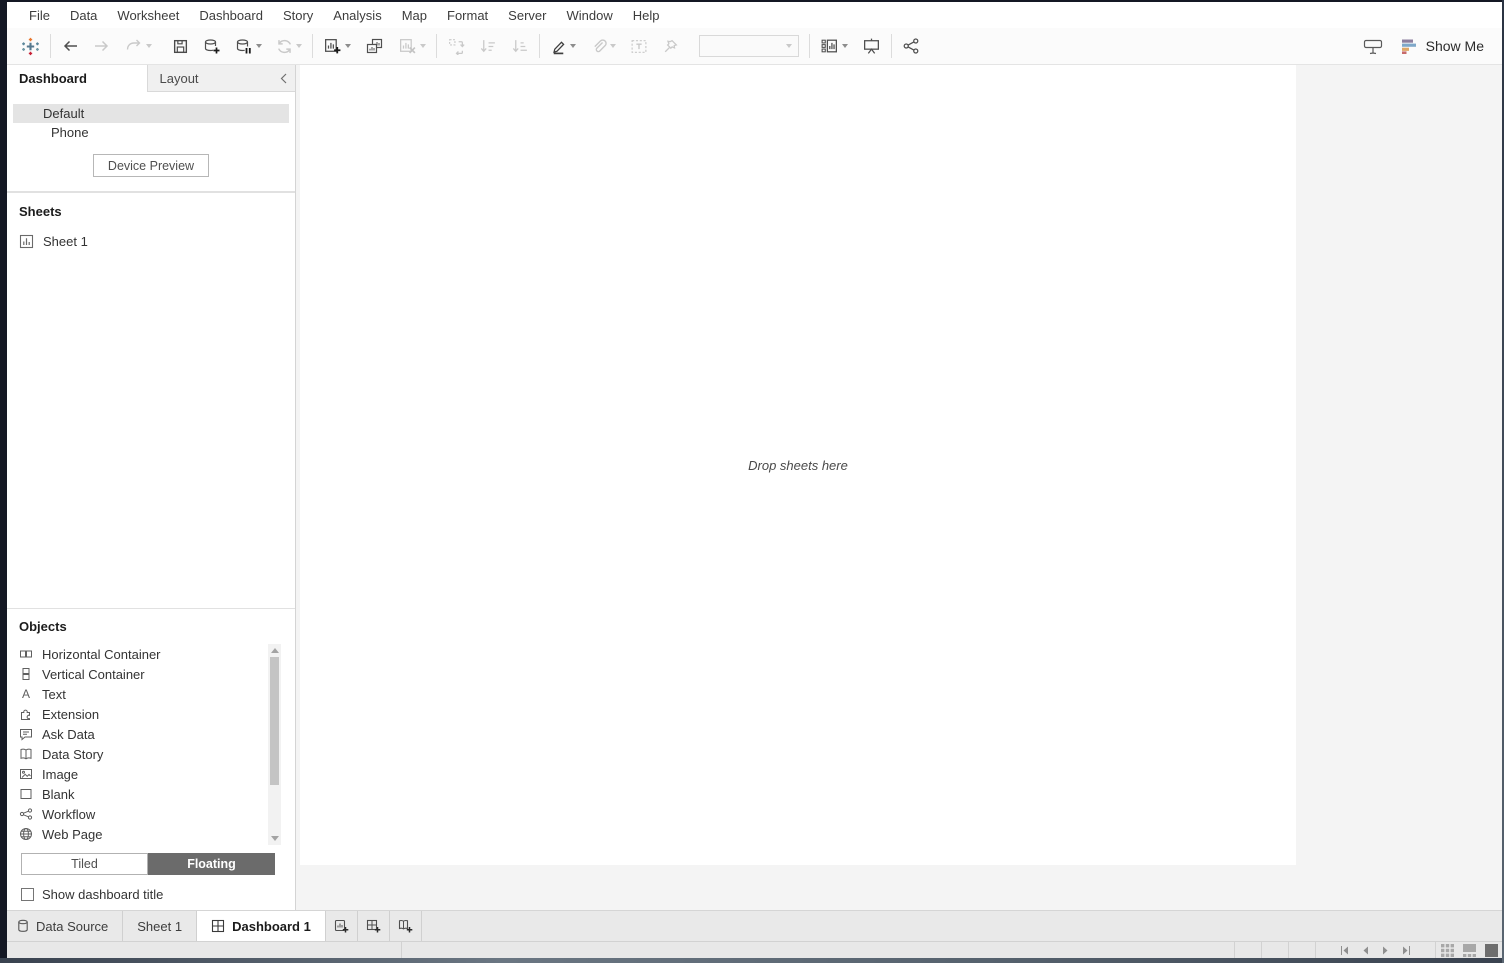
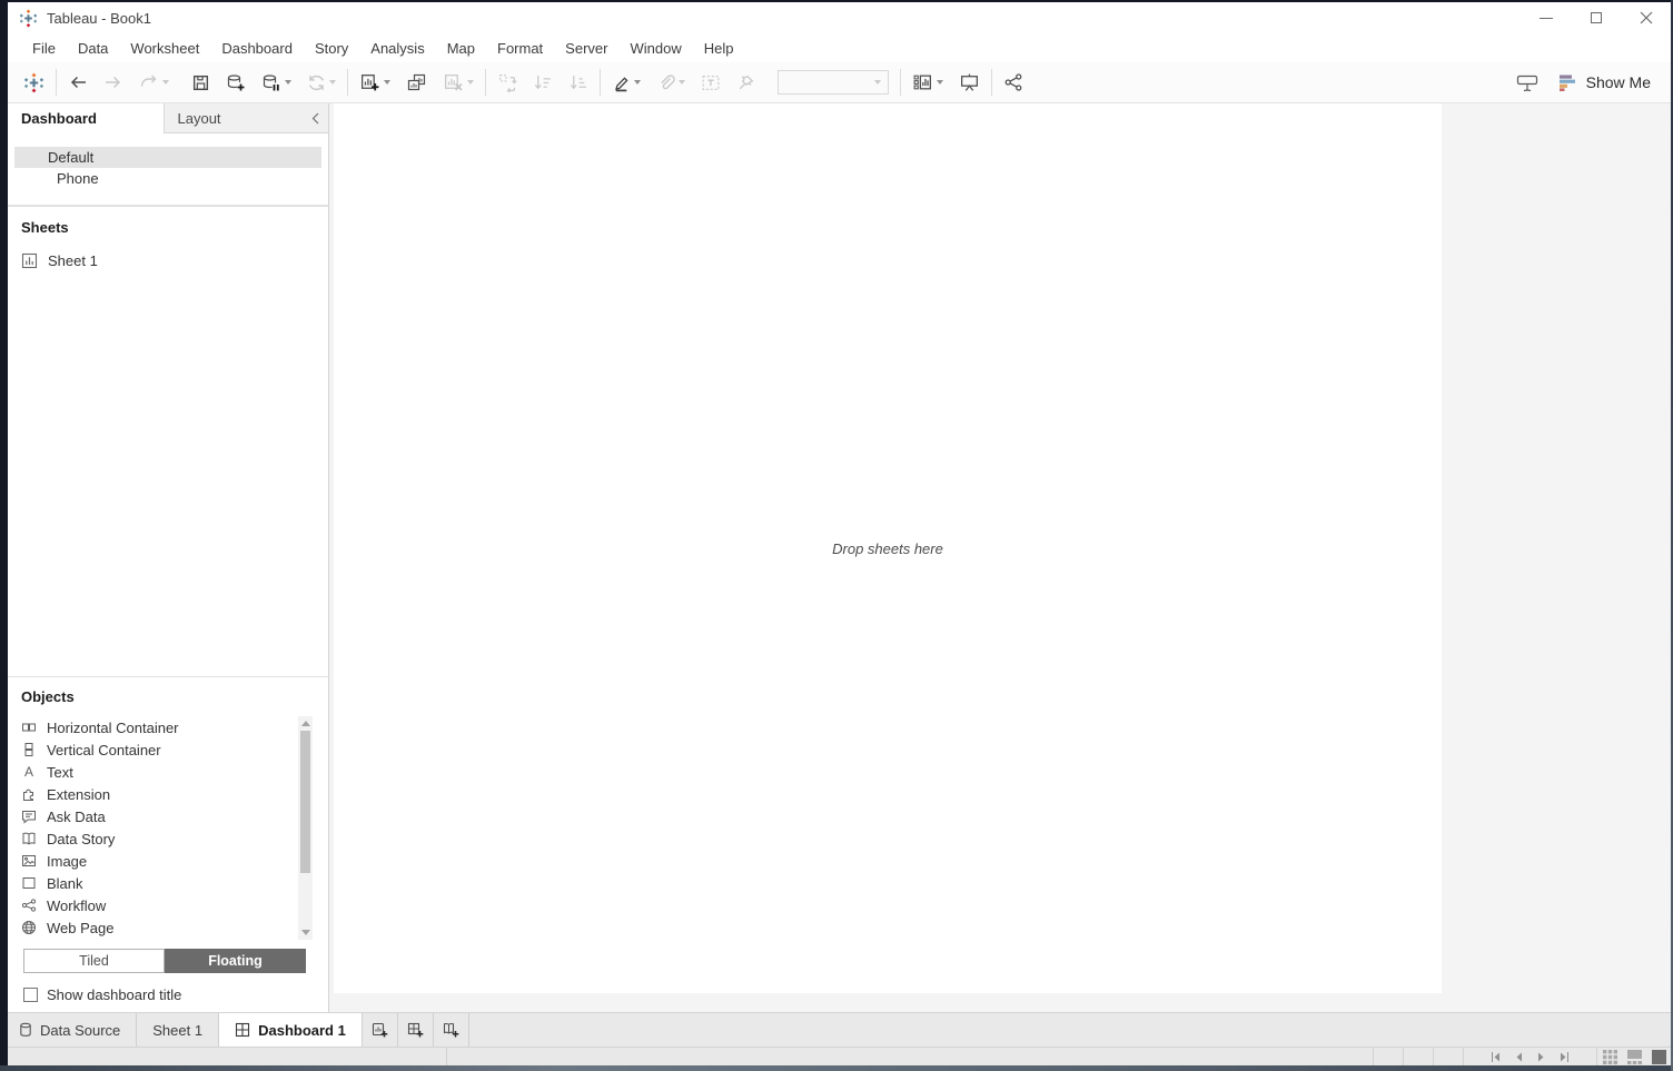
+ Tableau - Book1
  File
  Data
  Worksheet
  Dashboard
  Story
  Analysis
  Map
  Format
  Server
  Window
  Help
  Show Me
  Dashboard
  Layout
  Default
  Phone
- Device Preview
  Sheets
  Sheet 1
  Objects
  Horizontal Container
  Vertical Container
  A
  Text
  Extension
  Ask Data
  Data Story
  Image
  Blank
  Workflow
  Web Page
  Tiled
  Floating
  Show dashboard title
  Drop sheets here
  Data Source
  Sheet 1
  Dashboard 1
